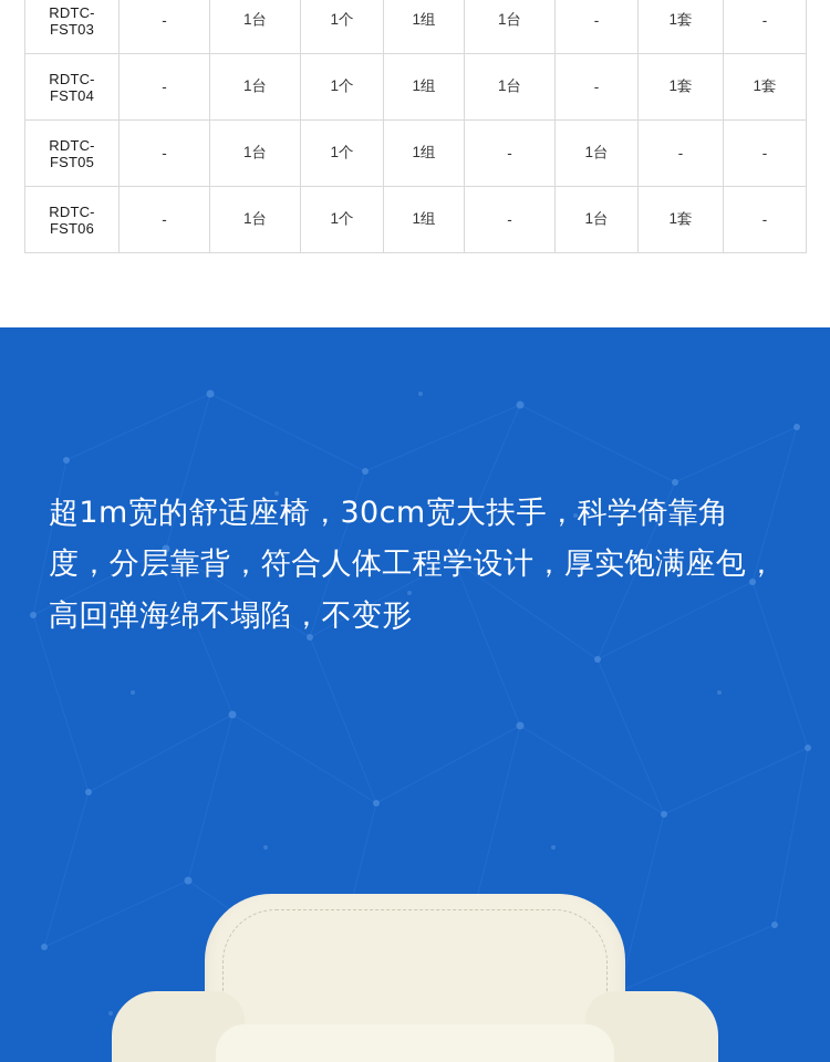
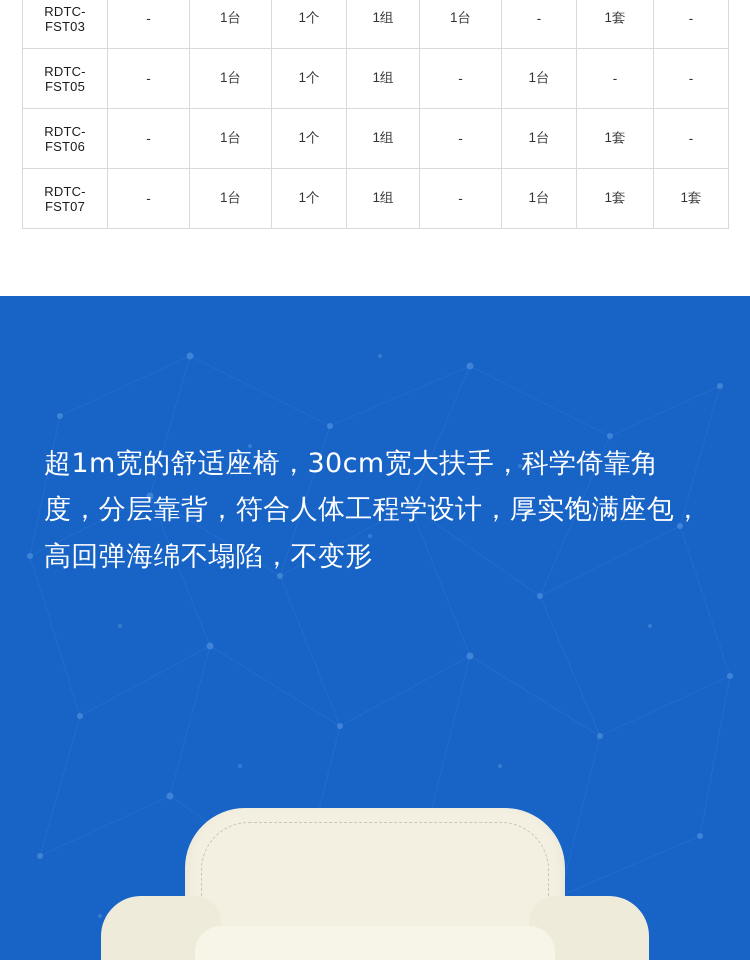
  RDTC-FST03	-	1台	1个	1组	1台	-	1套	-
- RDTC-FST04	-	1台	1个	1组	1台	-	1套	1套
  RDTC-FST05	-	1台	1个	1组	-	1台	-	-
  RDTC-FST06	-	1台	1个	1组	-	1台	1套	-
+ RDTC-FST07	-	1台	1个	1组	-	1台	1套	1套
  超1m宽的舒适座椅，30cm宽大扶手，科学倚靠角度，分层靠背，符合人体工程学设计，厚实饱满座包，高回弹海绵不塌陷，不变形
